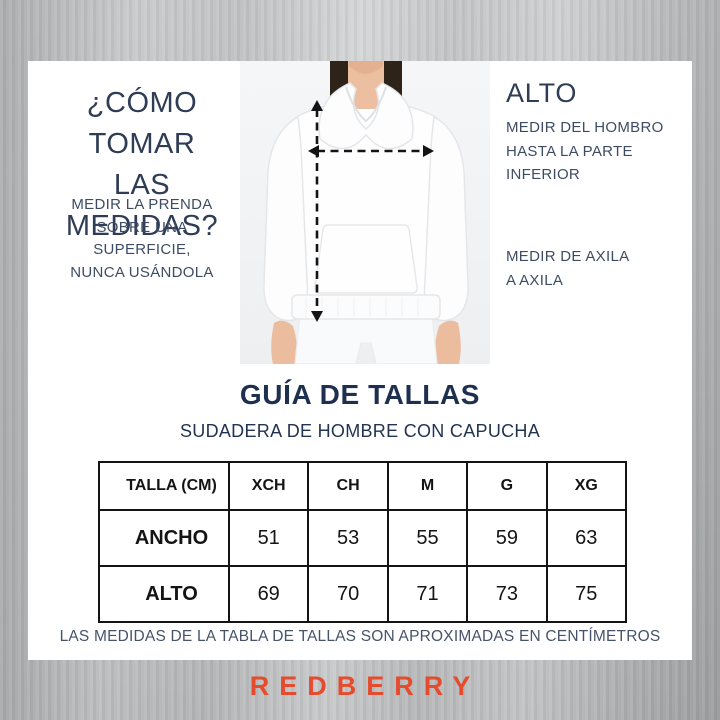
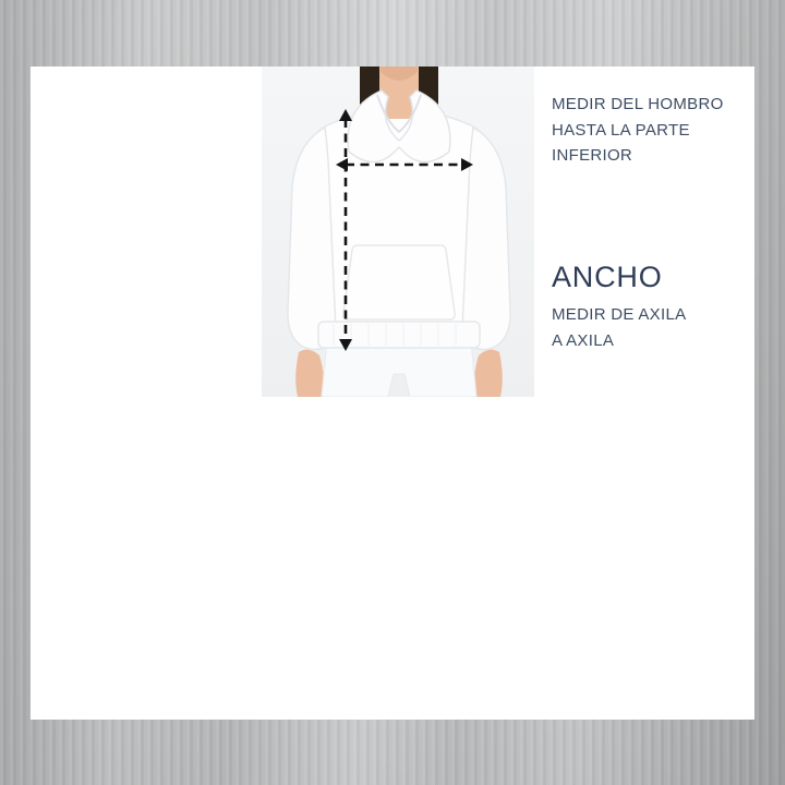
- ¿CÓMO TOMAR
- LAS MEDIDAS?
- MEDIR LA PRENDA
- SOBRE UNA
- SUPERFICIE,
- NUNCA USÁNDOLA
- ALTO
  MEDIR DEL HOMBRO
  HASTA LA PARTE
  INFERIOR
+ ANCHO
  MEDIR DE AXILA
  A AXILA
- GUÍA DE TALLAS
- SUDADERA DE HOMBRE CON CAPUCHA
- TALLA (CM)	XCH	CH	M	G	XG
- ANCHO	51	53	55	59	63
- ALTO	69	70	71	73	75
- LAS MEDIDAS DE LA TABLA DE TALLAS SON APROXIMADAS EN CENTÍMETROS
- REDBERRY
